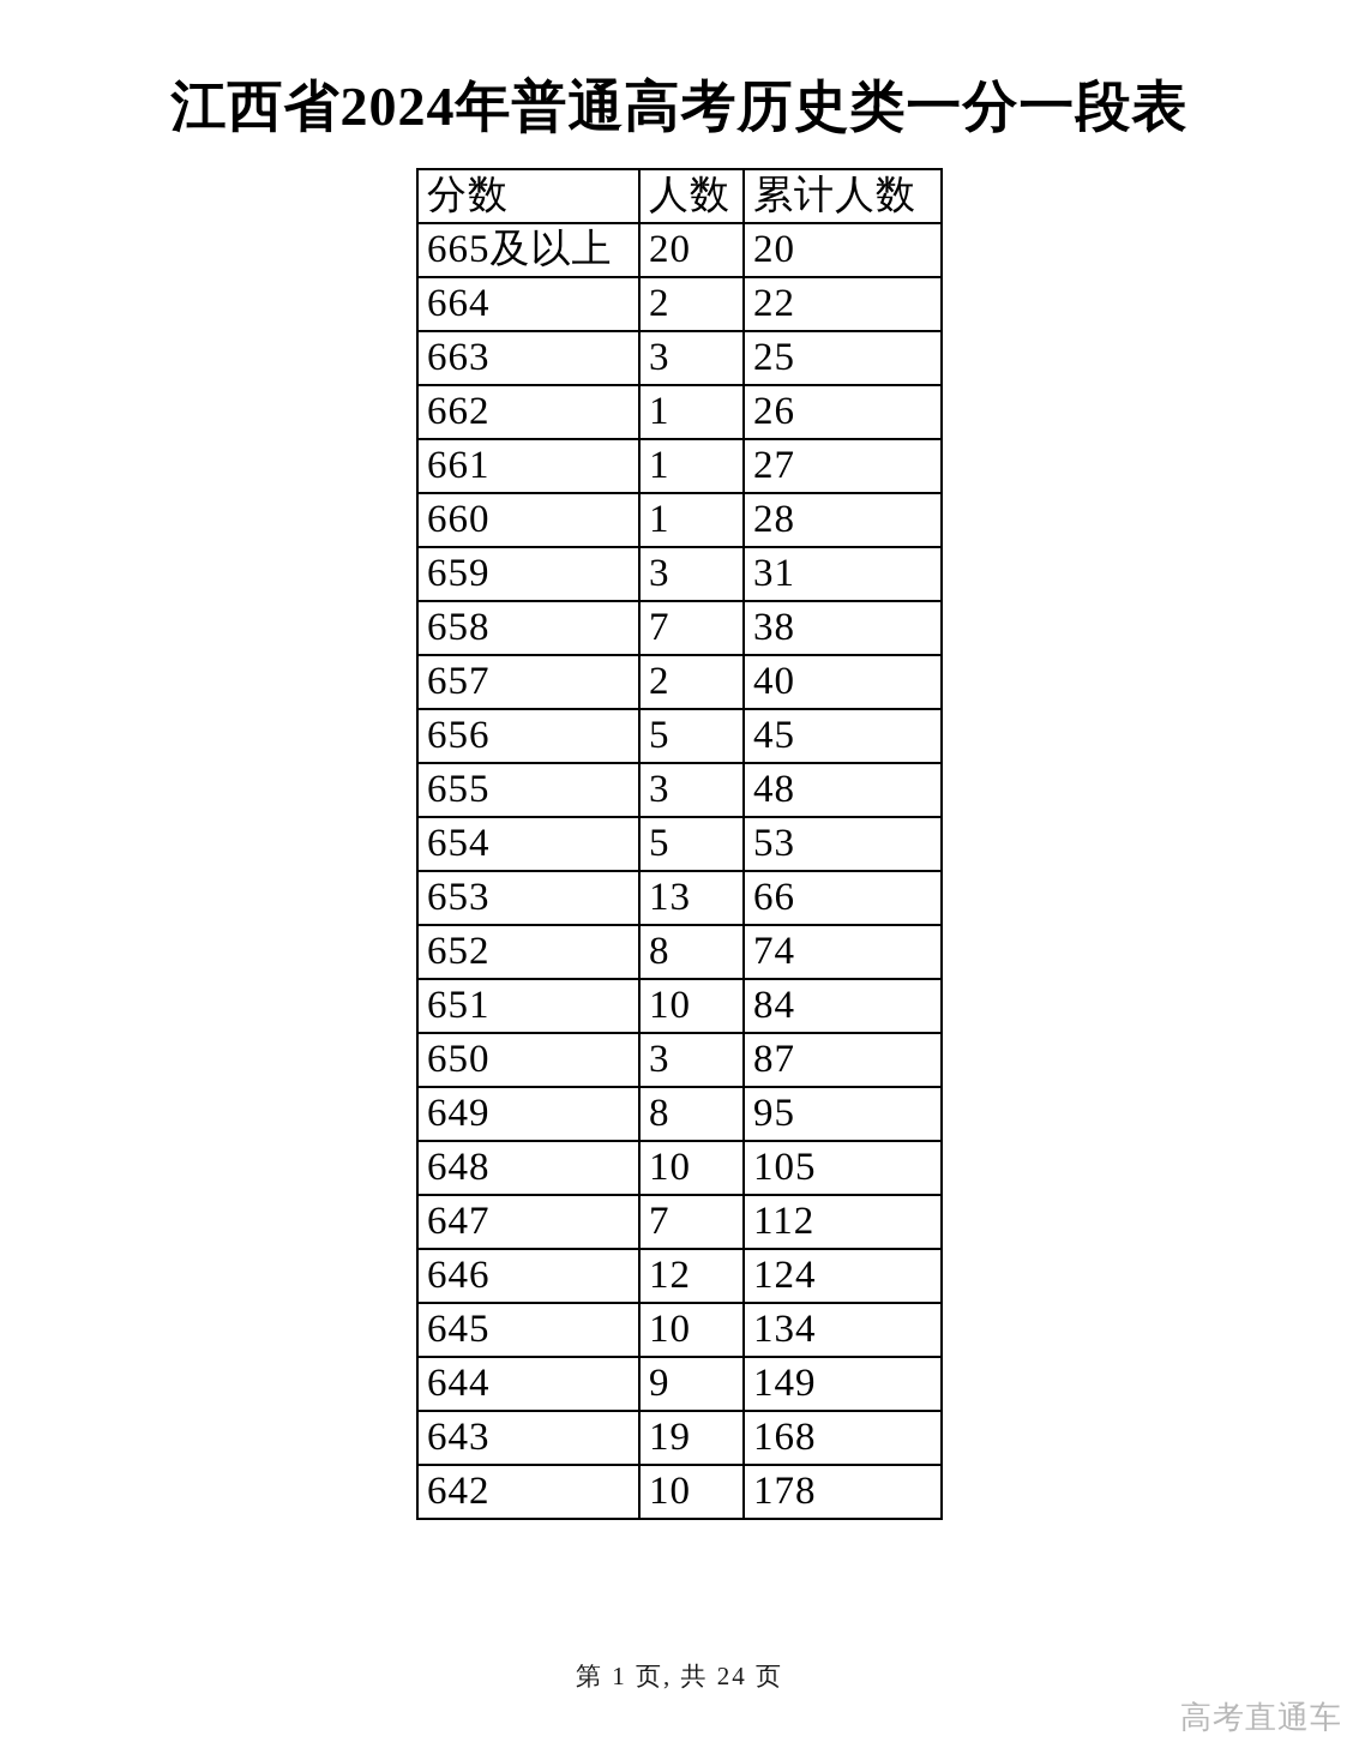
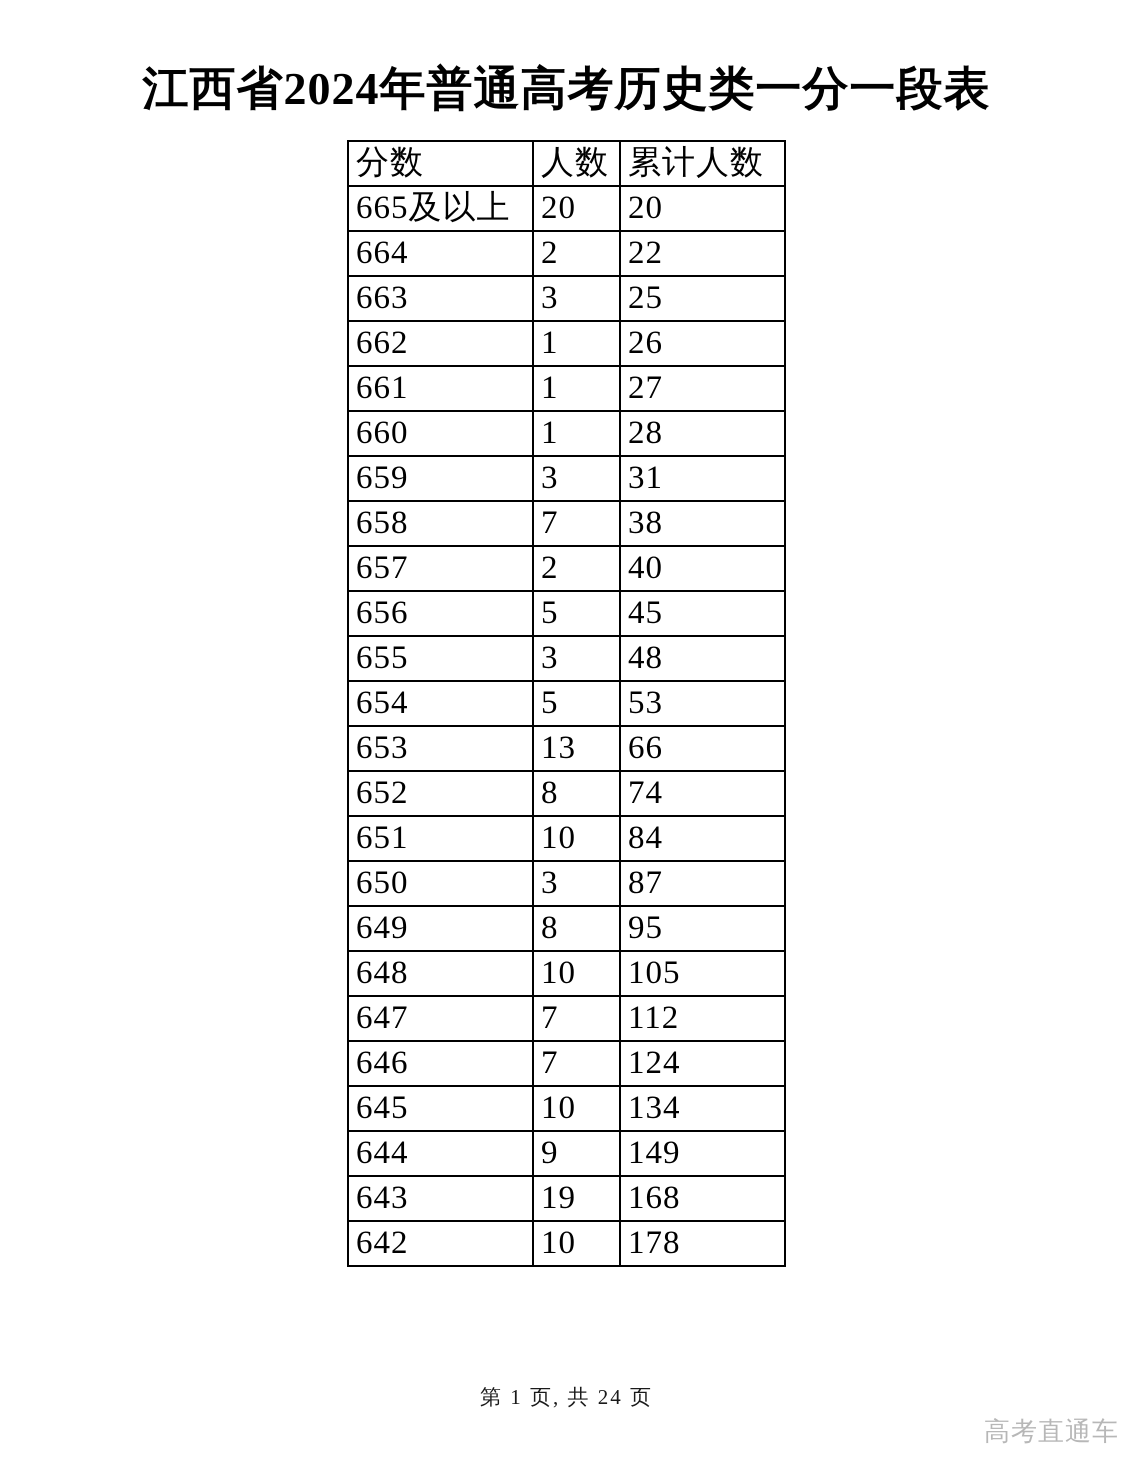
  江西省2024年普通高考历史类一分一段表
  分数	人数	累计人数
  665及以上	20	20
  664	2	22
  663	3	25
  662	1	26
  661	1	27
  660	1	28
  659	3	31
  658	7	38
  657	2	40
  656	5	45
  655	3	48
  654	5	53
  653	13	66
  652	8	74
  651	10	84
  650	3	87
  649	8	95
  648	10	105
  647	7	112
- 646	12	124
+ 646	7	124
  645	10	134
  644	9	149
  643	19	168
  642	10	178
  第 1 页, 共 24 页
  高考直通车
